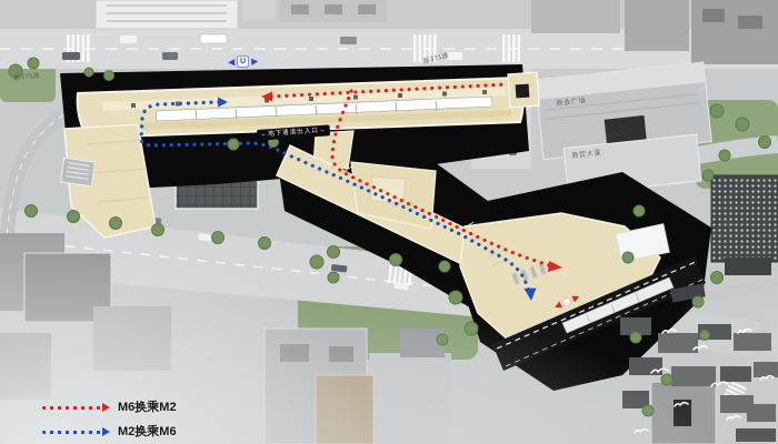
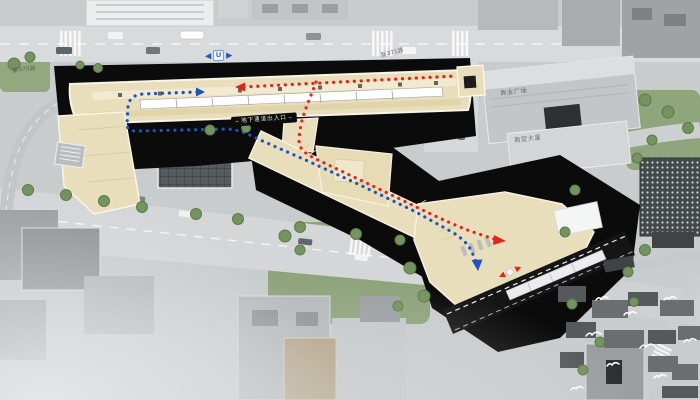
- M6换乘M2
- M2换乘M6
